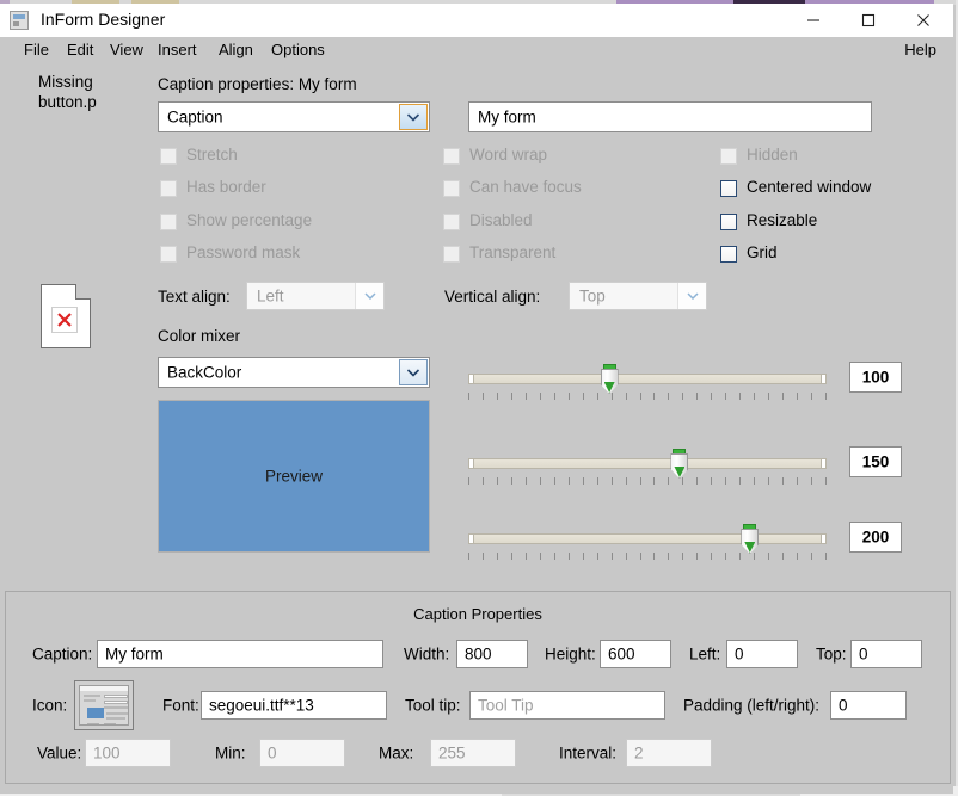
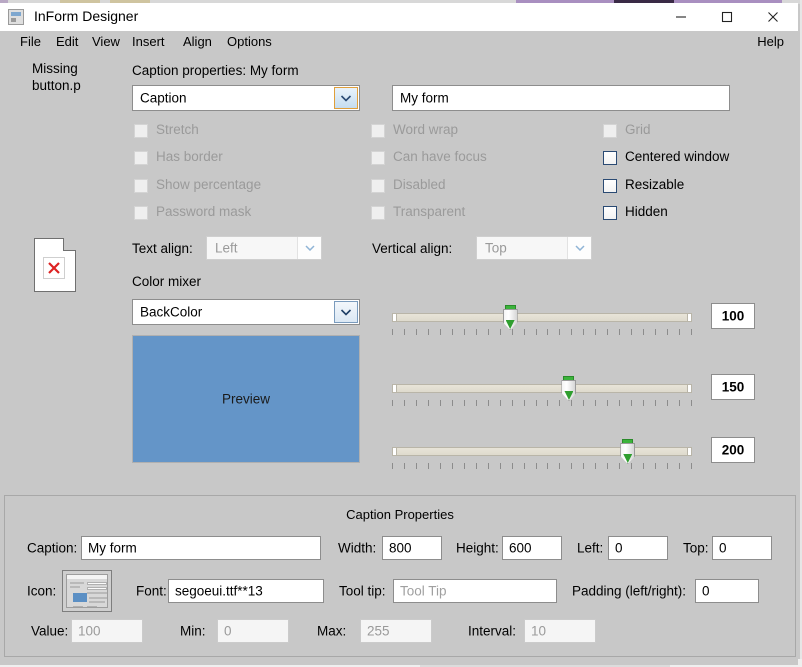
  InForm Designer
  File
  Edit
  View
  Insert
  Align
  Options
  Help
  Missing
  button.p
  Caption properties: My form
  Caption
  My form
  Stretch
  Has border
  Show percentage
  Password mask
  Word wrap
  Can have focus
  Disabled
  Transparent
- Hidden
+ Grid
  Centered window
  Resizable
- Grid
+ Hidden
  Text align:
  Left
  Vertical align:
  Top
  Color mixer
  BackColor
  Preview
  100
  150
  200
  Caption Properties
  Caption:
  My form
  Width:
  800
  Height:
  600
  Left:
  0
  Top:
  0
  Icon:
  Font:
  segoeui.ttf**13
  Tool tip:
  Tool Tip
  Padding (left/right):
  0
  Value:
  100
  Min:
  0
  Max:
  255
  Interval:
- 2
+ 10
